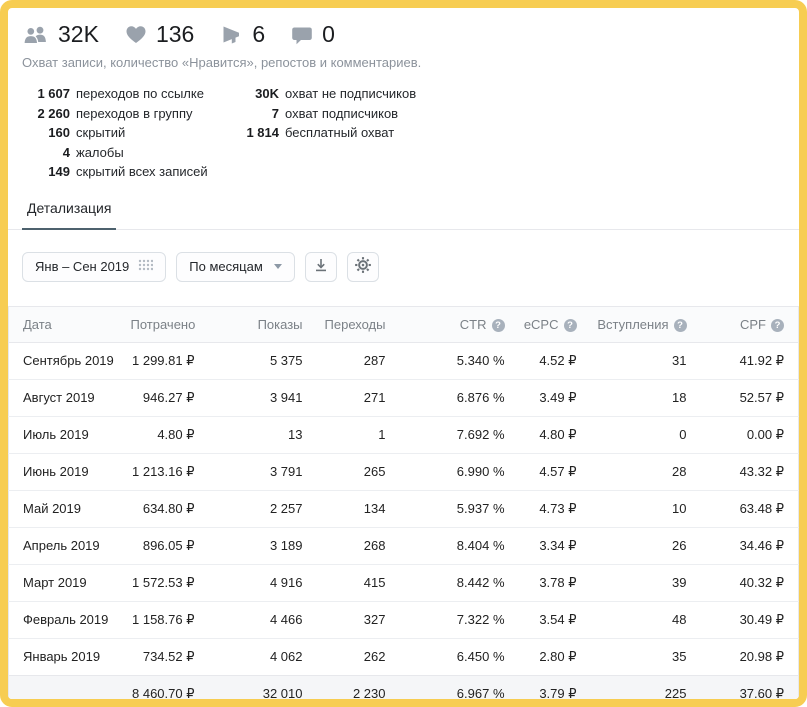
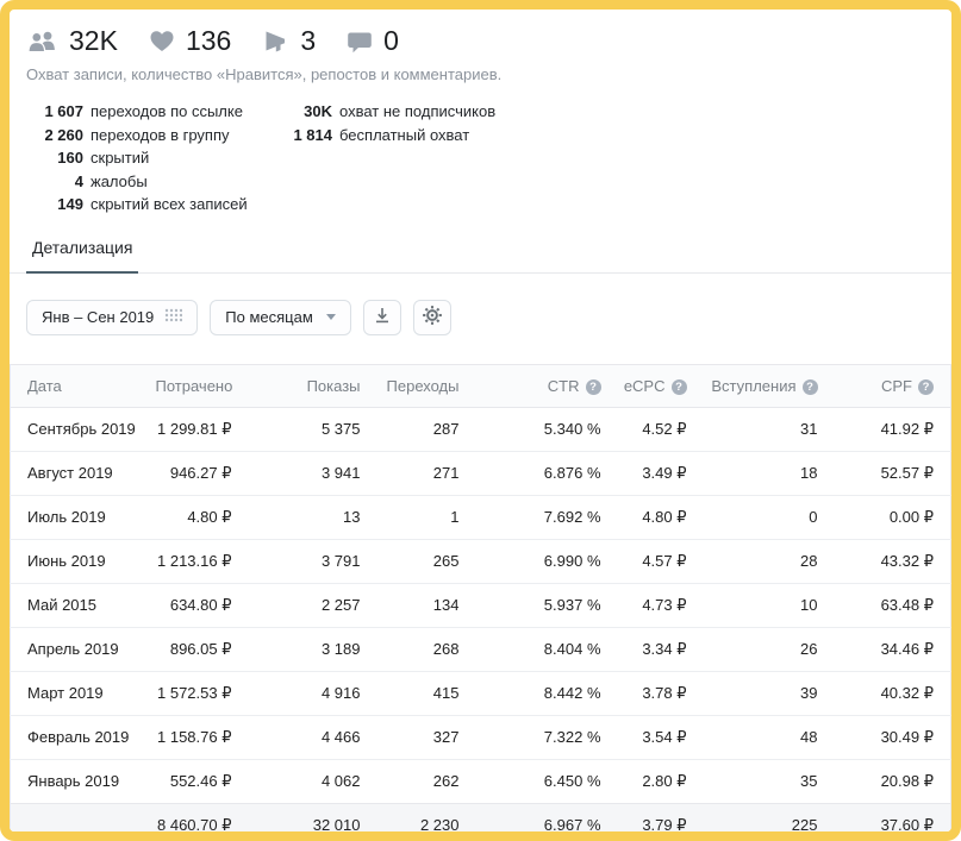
  32K
  136
- 6
+ 3
  0
  Охват записи, количество «Нравится», репостов и комментариев.
  1 607 переходов по ссылке
  2 260 переходов в группу
  160 скрытий
  4 жалобы
  149 скрытий всех записей
  30K охват не подписчиков
- 7 охват подписчиков
  1 814 бесплатный охват
  Детализация
  Янв – Сен 2019
  По месяцам
  Дата	Потрачено	Показы	Переходы	CTR ?	eCPC ?	Вступления ?	CPF ?
  Сентябрь 2019	1 299.81 ₽	5 375	287	5.340 %	4.52 ₽	31	41.92 ₽
  Август 2019	946.27 ₽	3 941	271	6.876 %	3.49 ₽	18	52.57 ₽
  Июль 2019	4.80 ₽	13	1	7.692 %	4.80 ₽	0	0.00 ₽
  Июнь 2019	1 213.16 ₽	3 791	265	6.990 %	4.57 ₽	28	43.32 ₽
- Май 2019	634.80 ₽	2 257	134	5.937 %	4.73 ₽	10	63.48 ₽
+ Май 2015	634.80 ₽	2 257	134	5.937 %	4.73 ₽	10	63.48 ₽
  Апрель 2019	896.05 ₽	3 189	268	8.404 %	3.34 ₽	26	34.46 ₽
  Март 2019	1 572.53 ₽	4 916	415	8.442 %	3.78 ₽	39	40.32 ₽
  Февраль 2019	1 158.76 ₽	4 466	327	7.322 %	3.54 ₽	48	30.49 ₽
- Январь 2019	734.52 ₽	4 062	262	6.450 %	2.80 ₽	35	20.98 ₽
+ Январь 2019	552.46 ₽	4 062	262	6.450 %	2.80 ₽	35	20.98 ₽
  	8 460.70 ₽	32 010	2 230	6.967 %	3.79 ₽	225	37.60 ₽
